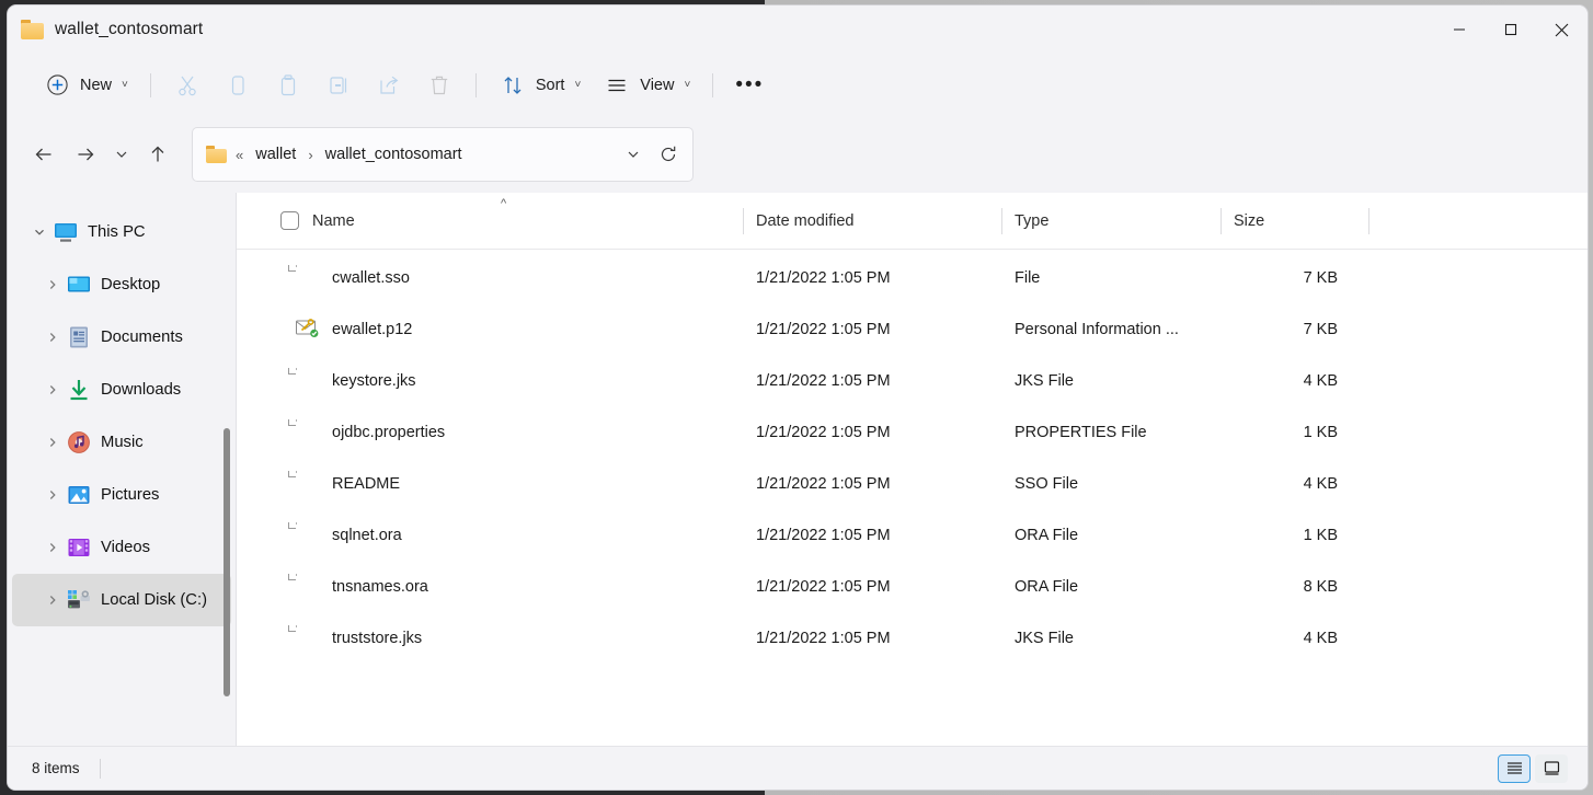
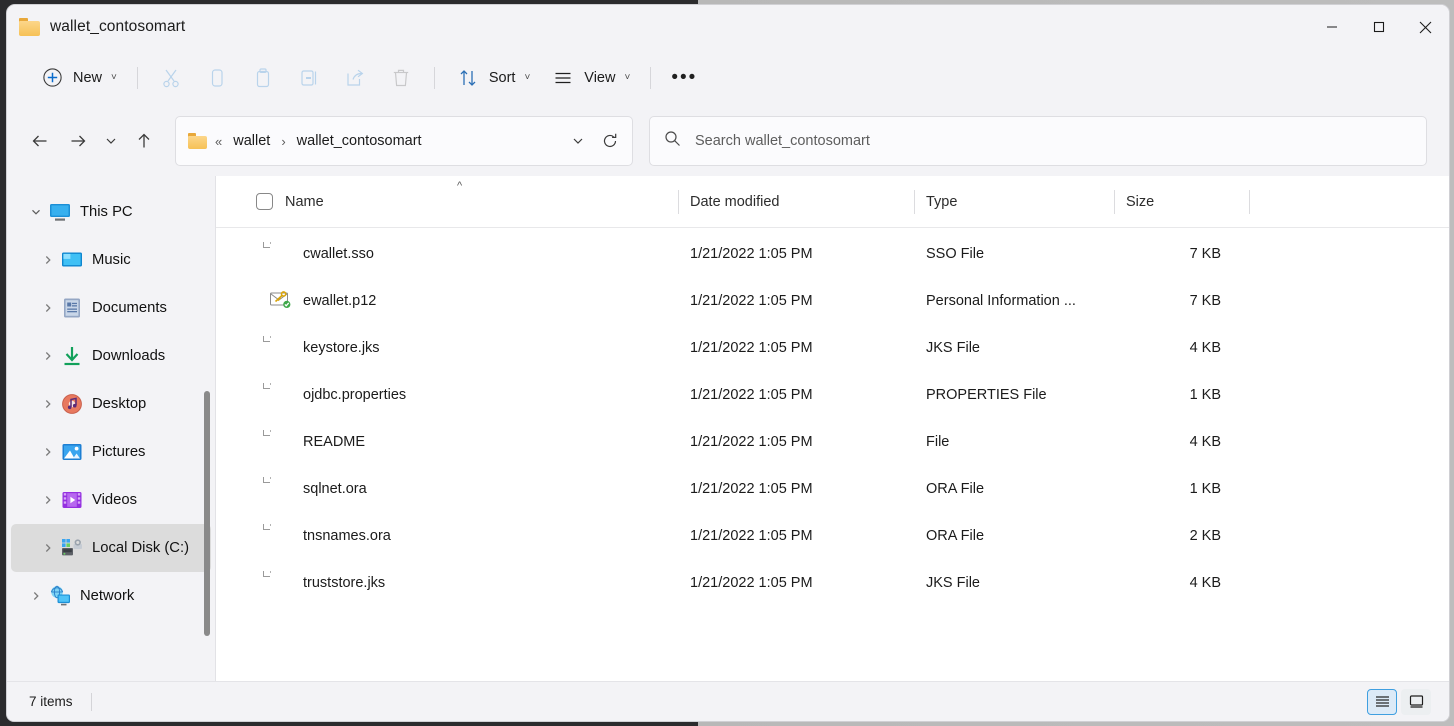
  wallet_contosomart
  New
  ˅
  Sort
  ˅
  View
  ˅
  •••
  «
  wallet
  ›
  wallet_contosomart
+ Search wallet_contosomart
  This PC
- Desktop
+ Music
  Documents
  Downloads
- Music
+ Desktop
  Pictures
  Videos
  Local Disk (C:)
+ Network
  Name
  ^
  Date modified
  Type
  Size
  cwallet.sso
  1/21/2022 1:05 PM
- File
+ SSO File
  7 KB
  ewallet.p12
  1/21/2022 1:05 PM
  Personal Information ...
  7 KB
  keystore.jks
  1/21/2022 1:05 PM
  JKS File
  4 KB
  ojdbc.properties
  1/21/2022 1:05 PM
  PROPERTIES File
  1 KB
  README
  1/21/2022 1:05 PM
- SSO File
+ File
  4 KB
  sqlnet.ora
  1/21/2022 1:05 PM
  ORA File
  1 KB
  tnsnames.ora
  1/21/2022 1:05 PM
  ORA File
- 8 KB
+ 2 KB
  truststore.jks
  1/21/2022 1:05 PM
  JKS File
  4 KB
- 8 items
+ 7 items
